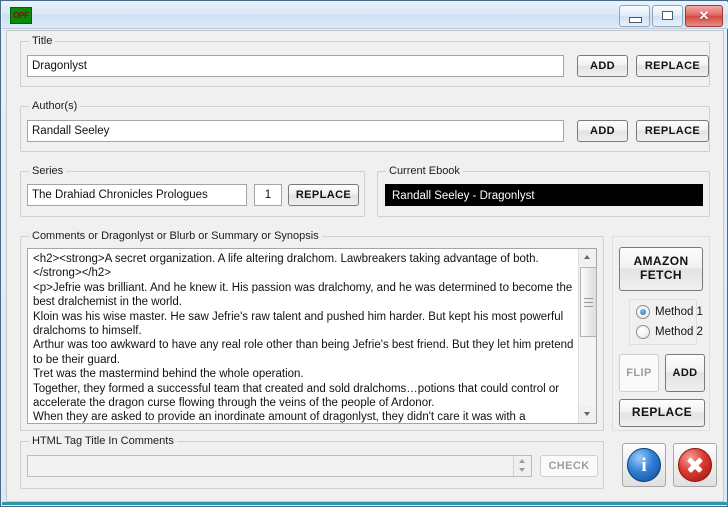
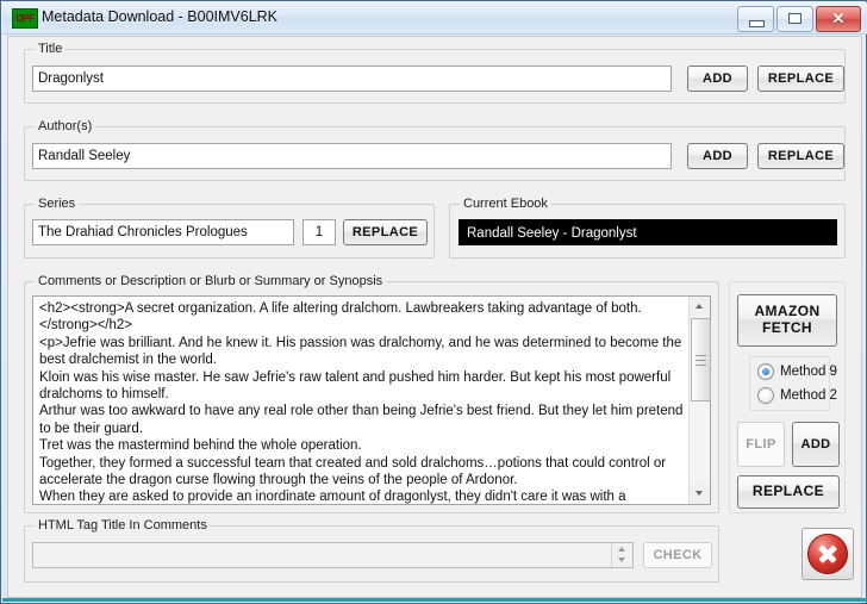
  OPF
+ Metadata Download - B00IMV6LRK
  ✕
  Title
  Dragonlyst
  ADD
  REPLACE
  Author(s)
  Randall Seeley
  ADD
  REPLACE
  Series
  The Drahiad Chronicles Prologues
  1
  REPLACE
  Current Ebook
  Randall Seeley - Dragonlyst
- Comments or Dragonlyst or Blurb or Summary or Synopsis
+ Comments or Description or Blurb or Summary or Synopsis
  AMAZON
  FETCH
- Method 1
+ Method 9
  Method 2
  FLIP
  ADD
  REPLACE
  HTML Tag Title In Comments
  CHECK
- i
